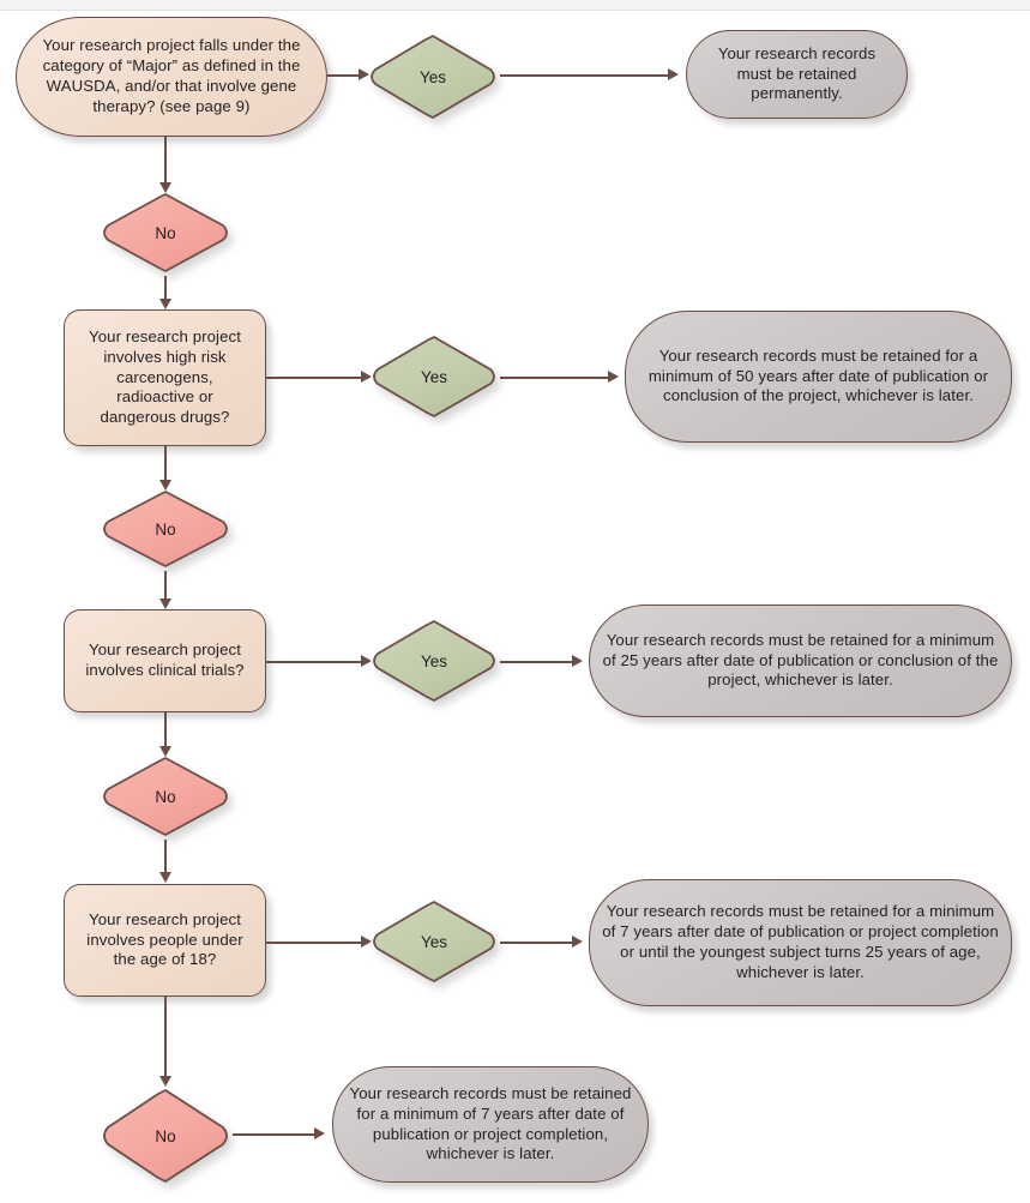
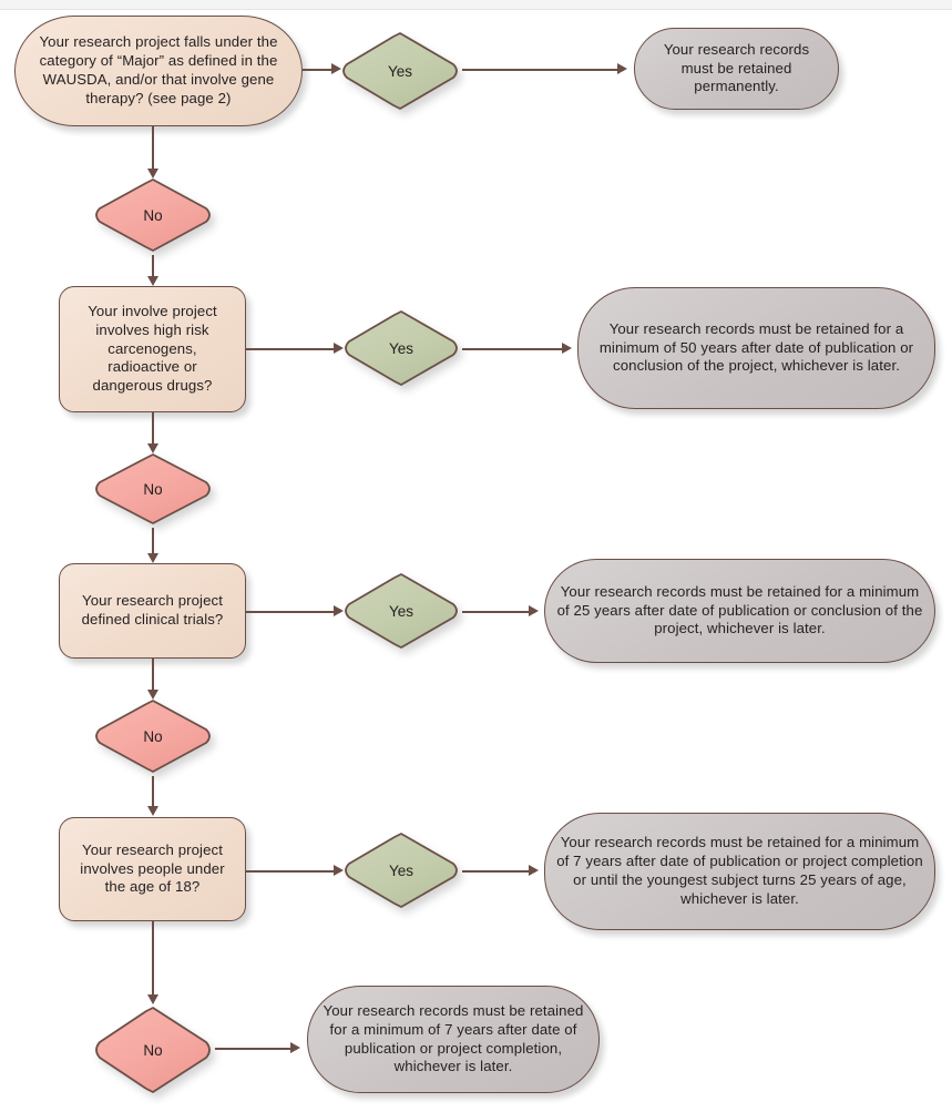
- Your research project falls under the category of “Major” as defined in the WAUSDA, and/or that involve gene therapy? (see page 9)
+ Your research project falls under the category of “Major” as defined in the WAUSDA, and/or that involve gene therapy? (see page 2)
  Yes
  Your research records must be retained permanently.
  No
- Your research project involves high risk carcenogens, radioactive or dangerous drugs?
+ Your involve project involves high risk carcenogens, radioactive or dangerous drugs?
  Yes
  Your research records must be retained for a minimum of 50 years after date of publication or conclusion of the project, whichever is later.
  No
- Your research project involves clinical trials?
+ Your research project defined clinical trials?
  Yes
  Your research records must be retained for a minimum of 25 years after date of publication or conclusion of the project, whichever is later.
  No
  Your research project involves people under the age of 18?
  Yes
  Your research records must be retained for a minimum of 7 years after date of publication or project completion or until the youngest subject turns 25 years of age, whichever is later.
  No
  Your research records must be retained for a minimum of 7 years after date of publication or project completion, whichever is later.
